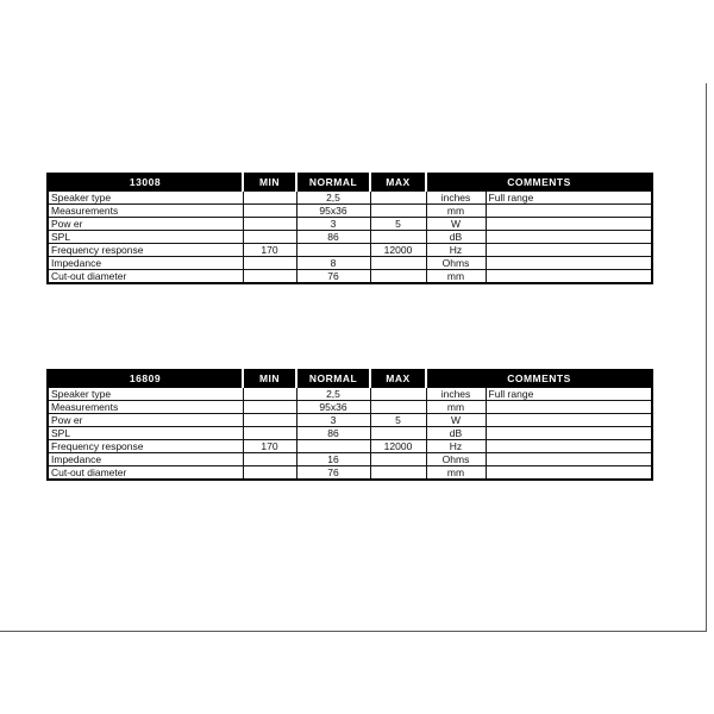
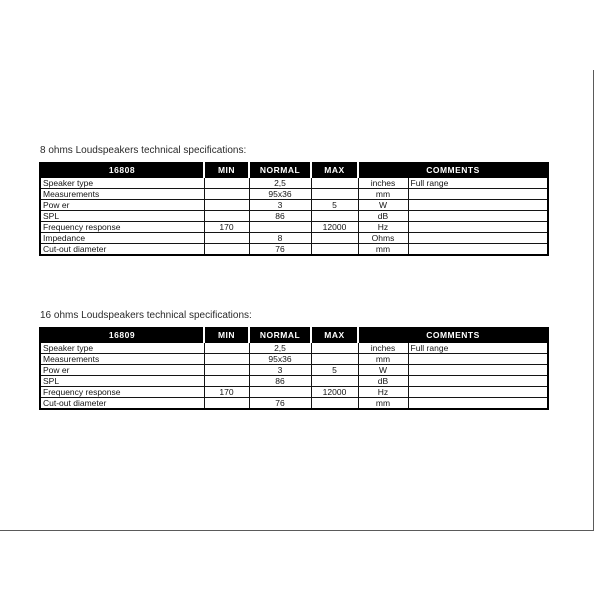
+ 8 ohms Loudspeakers technical specifications:
- 13008	MIN	NORMAL	MAX	COMMENTS
+ 16808	MIN	NORMAL	MAX	COMMENTS
  Speaker type		2,5		inches	Full range
  Measurements		95x36		mm
  Pow er		3	5	W
  SPL		86		dB
  Frequency response	170		12000	Hz
  Impedance		8		Ohms
  Cut-out diameter		76		mm
+ 16 ohms Loudspeakers technical specifications:
  16809	MIN	NORMAL	MAX	COMMENTS
  Speaker type		2,5		inches	Full range
  Measurements		95x36		mm
  Pow er		3	5	W
  SPL		86		dB
  Frequency response	170		12000	Hz
- Impedance		16		Ohms
  Cut-out diameter		76		mm
